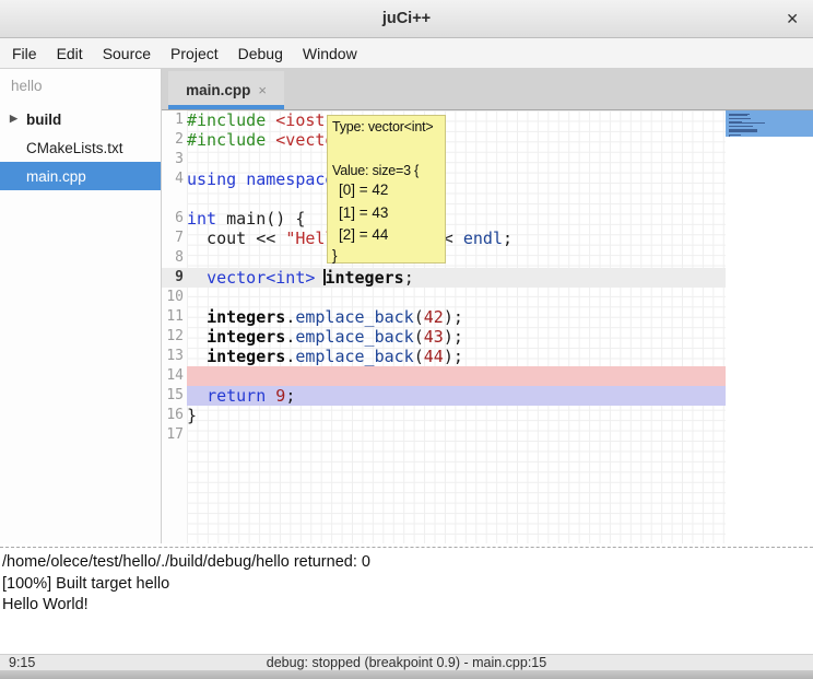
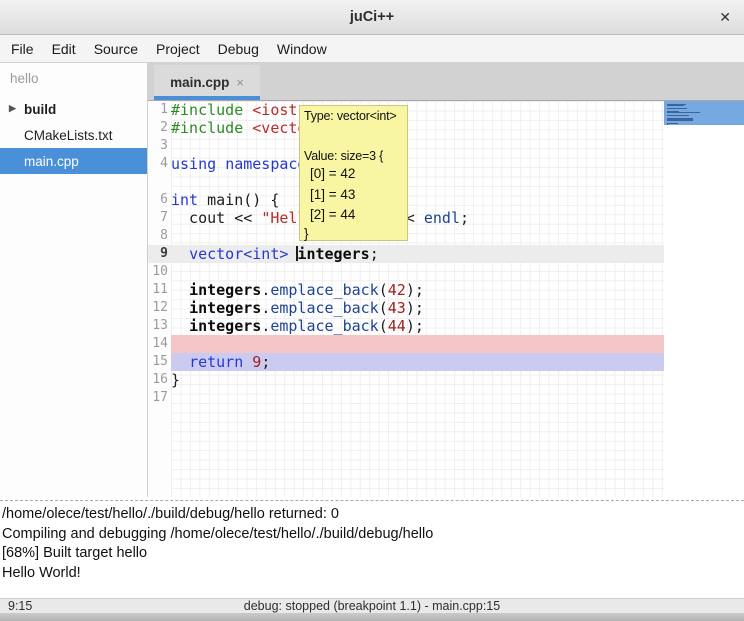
  juCi++
  ✕
  File
  Edit
  Source
  Project
  Debug
  Window
  hello
  ▶
  build
  CMakeLists.txt
  main.cpp
  main.cpp
  ×
  1
  #include <iost
  2
  #include <vect
  3
  4
  using namespac
  6
  int main() {
  7
  8
  9
  vector<int> integers;
  10
  11
  integers.emplace_back(42);
  12
  integers.emplace_back(43);
  13
  integers.emplace_back(44);
  14
  15
  return 9;
  16
  }
  17
  Type: vector<int>
  Value: size=3 {
  [0] = 42
  [1] = 43
  [2] = 44
  }
  /home/olece/test/hello/./build/debug/hello returned: 0
+ Compiling and debugging /home/olece/test/hello/./build/debug/hello
- [100%] Built target hello
+ [68%] Built target hello
  Hello World!
  9:15
- debug: stopped (breakpoint 0.9) - main.cpp:15
+ debug: stopped (breakpoint 1.1) - main.cpp:15
